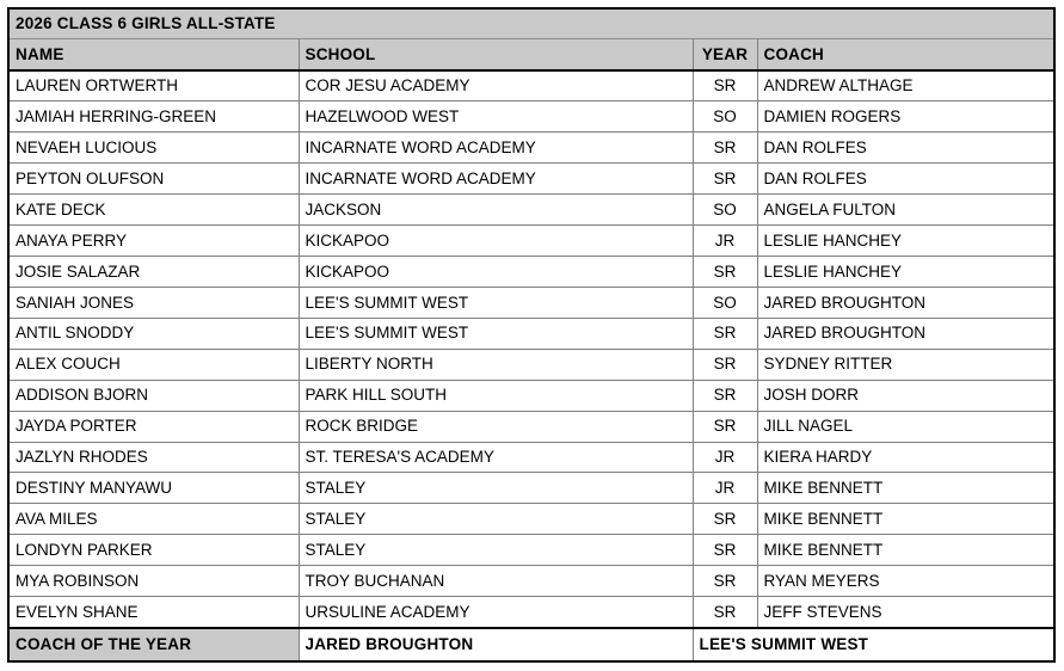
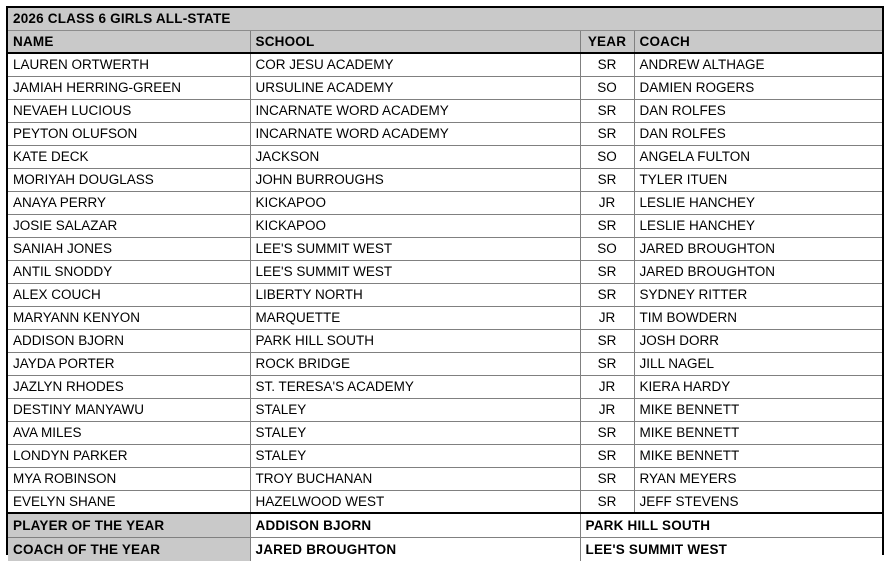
  2026 CLASS 6 GIRLS ALL-STATE
  NAME	SCHOOL	YEAR	COACH
  LAUREN ORTWERTH	COR JESU ACADEMY	SR	ANDREW ALTHAGE
- JAMIAH HERRING-GREEN	HAZELWOOD WEST	SO	DAMIEN ROGERS
+ JAMIAH HERRING-GREEN	URSULINE ACADEMY	SO	DAMIEN ROGERS
  NEVAEH LUCIOUS	INCARNATE WORD ACADEMY	SR	DAN ROLFES
  PEYTON OLUFSON	INCARNATE WORD ACADEMY	SR	DAN ROLFES
  KATE DECK	JACKSON	SO	ANGELA FULTON
+ MORIYAH DOUGLASS	JOHN BURROUGHS	SR	TYLER ITUEN
  ANAYA PERRY	KICKAPOO	JR	LESLIE HANCHEY
  JOSIE SALAZAR	KICKAPOO	SR	LESLIE HANCHEY
  SANIAH JONES	LEE'S SUMMIT WEST	SO	JARED BROUGHTON
  ANTIL SNODDY	LEE'S SUMMIT WEST	SR	JARED BROUGHTON
  ALEX COUCH	LIBERTY NORTH	SR	SYDNEY RITTER
+ MARYANN KENYON	MARQUETTE	JR	TIM BOWDERN
  ADDISON BJORN	PARK HILL SOUTH	SR	JOSH DORR
  JAYDA PORTER	ROCK BRIDGE	SR	JILL NAGEL
  JAZLYN RHODES	ST. TERESA'S ACADEMY	JR	KIERA HARDY
  DESTINY MANYAWU	STALEY	JR	MIKE BENNETT
  AVA MILES	STALEY	SR	MIKE BENNETT
  LONDYN PARKER	STALEY	SR	MIKE BENNETT
  MYA ROBINSON	TROY BUCHANAN	SR	RYAN MEYERS
- EVELYN SHANE	URSULINE ACADEMY	SR	JEFF STEVENS
+ EVELYN SHANE	HAZELWOOD WEST	SR	JEFF STEVENS
+ PLAYER OF THE YEAR	ADDISON BJORN	PARK HILL SOUTH
  COACH OF THE YEAR	JARED BROUGHTON	LEE'S SUMMIT WEST
